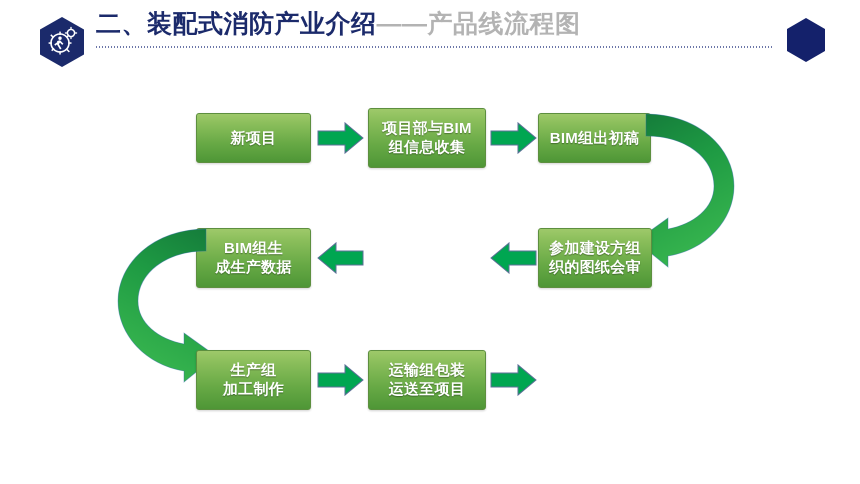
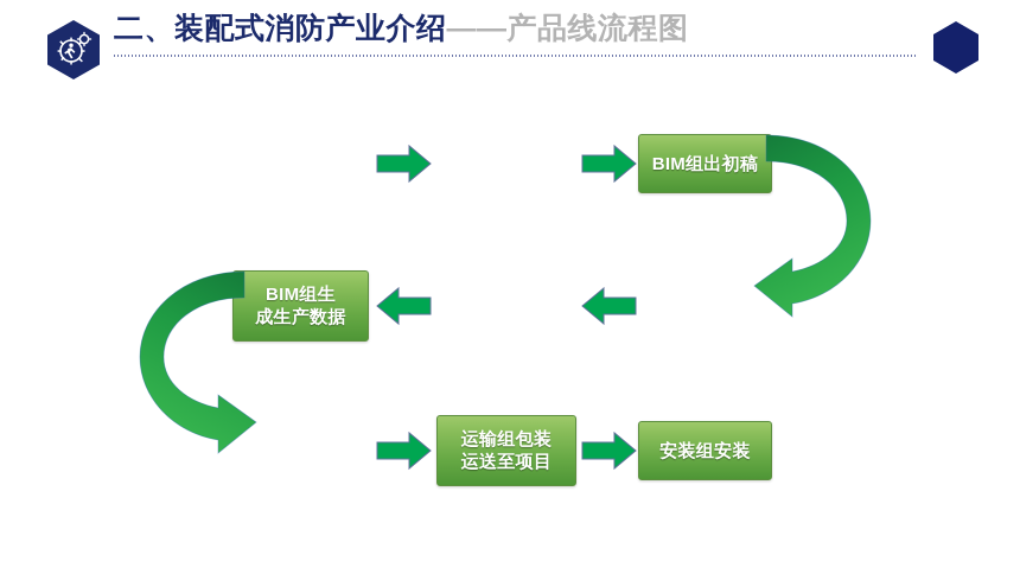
  二、装配式消防产业介绍——产品线流程图
- 新项目
- 项目部与BIM
- 组信息收集
  BIM组出初稿
  BIM组生
  成生产数据
- 参加建设方组
- 织的图纸会审
- 生产组
- 加工制作
  运输组包装
  运送至项目
+ 安装组安装
